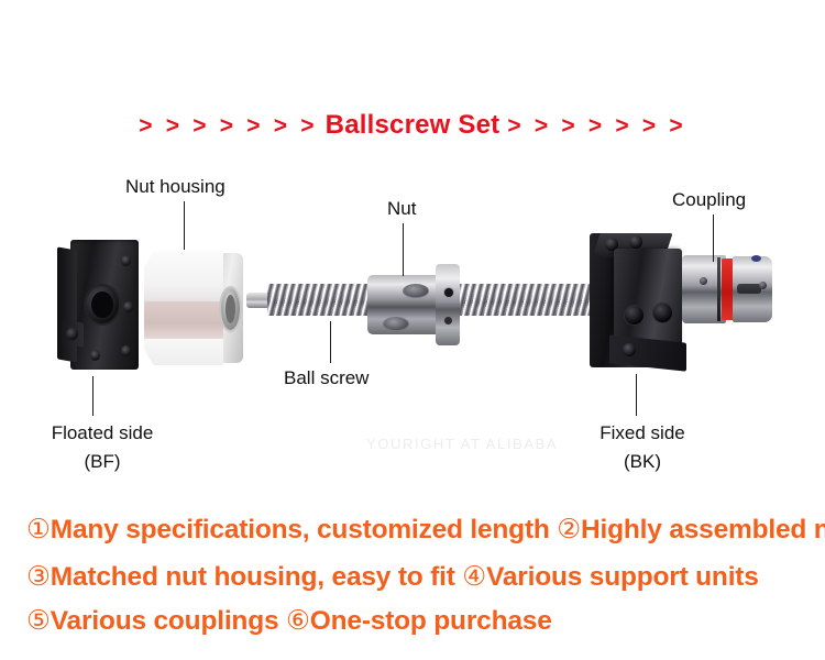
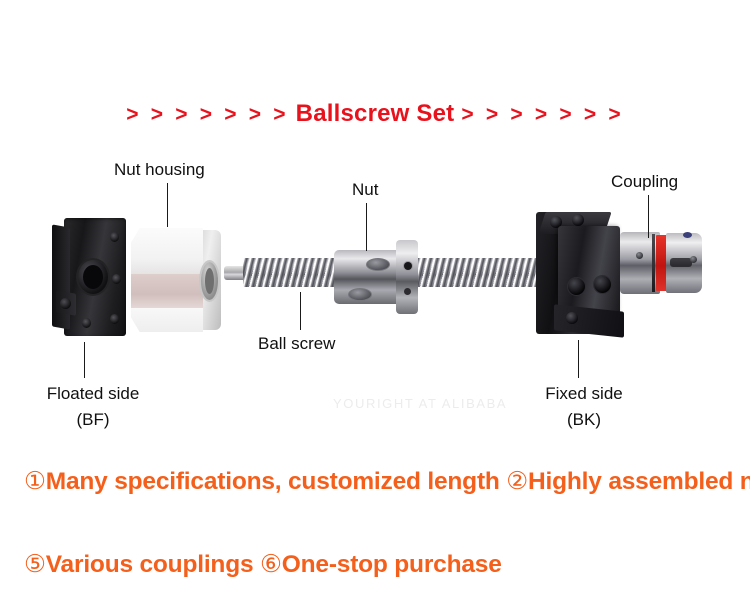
  > > > > > > > Ballscrew Set > > > > > > >
  Nut housing
  Nut
  Coupling
  Ball screw
  Floated side
  (BF)
  Fixed side
  (BK)
  ①Many specifications, customized length ②Highly assembled n
- ③Matched nut housing, easy to fit ④Various support units
  ⑤Various couplings ⑥One-stop purchase
